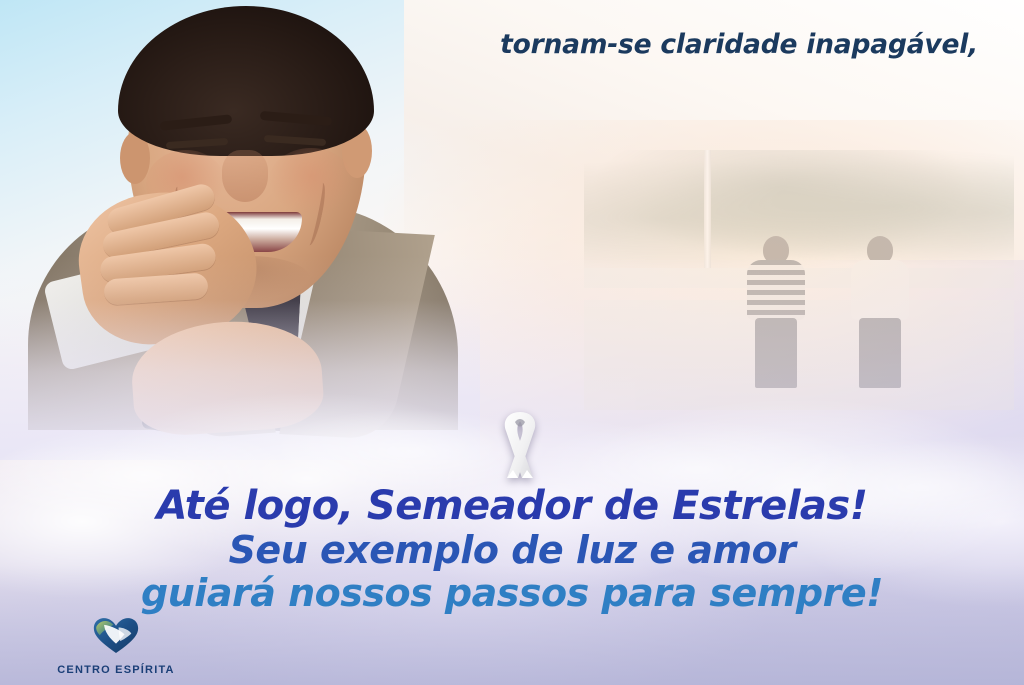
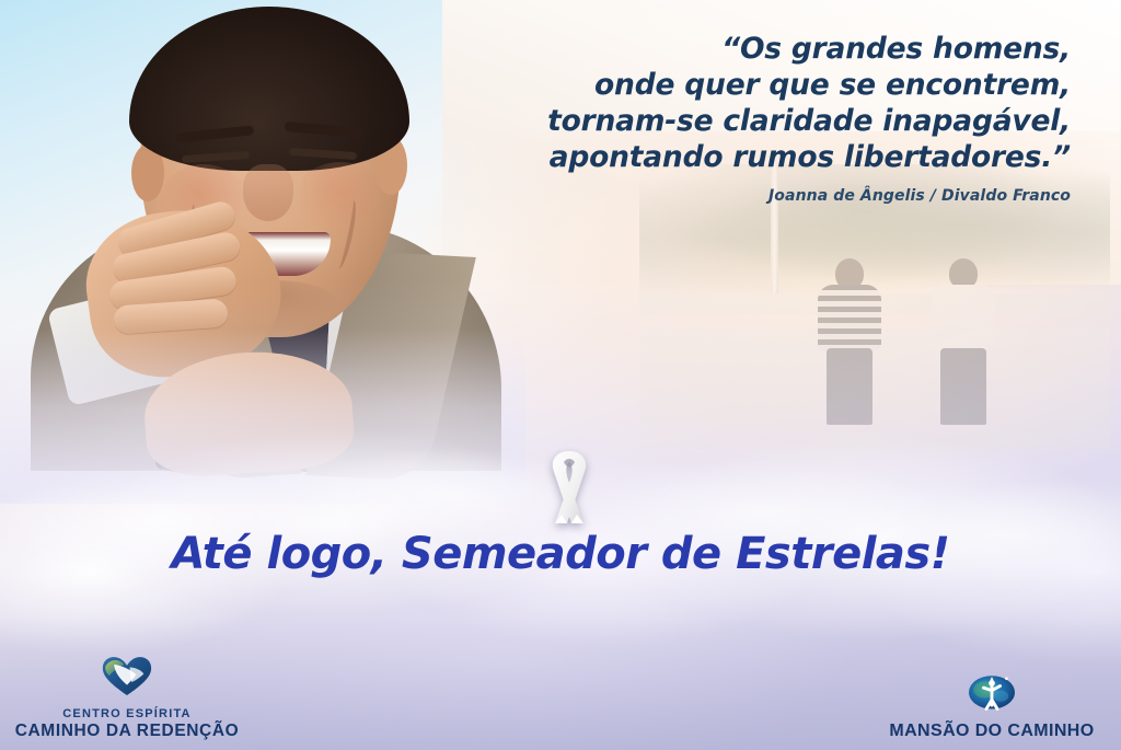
+ “Os grandes homens,
+ onde quer que se encontrem,
  tornam-se claridade inapagável,
+ apontando rumos libertadores.”
+ Joanna de Ângelis / Divaldo Franco
  Até logo, Semeador de Estrelas!
- Seu exemplo de luz e amor
- guiará nossos passos para sempre!
  CENTRO ESPÍRITA
+ CAMINHO DA REDENÇÃO
+ MANSÃO DO CAMINHO
